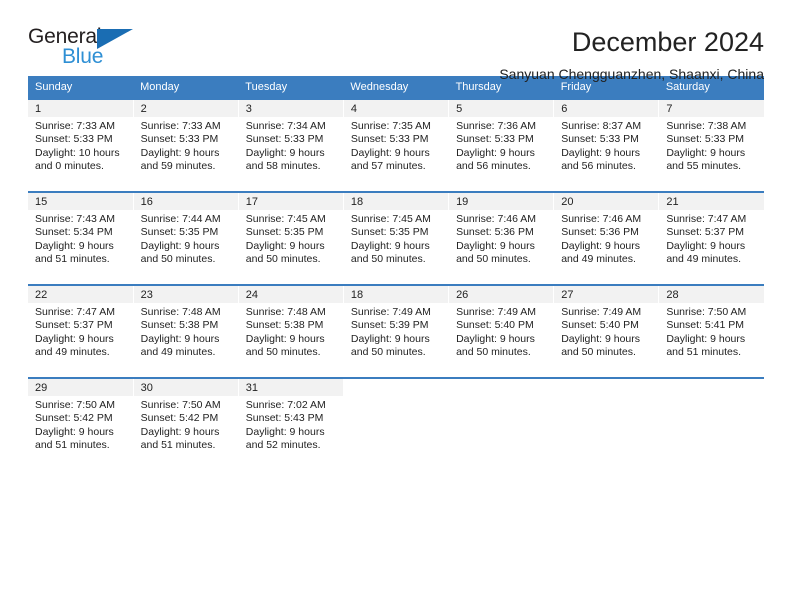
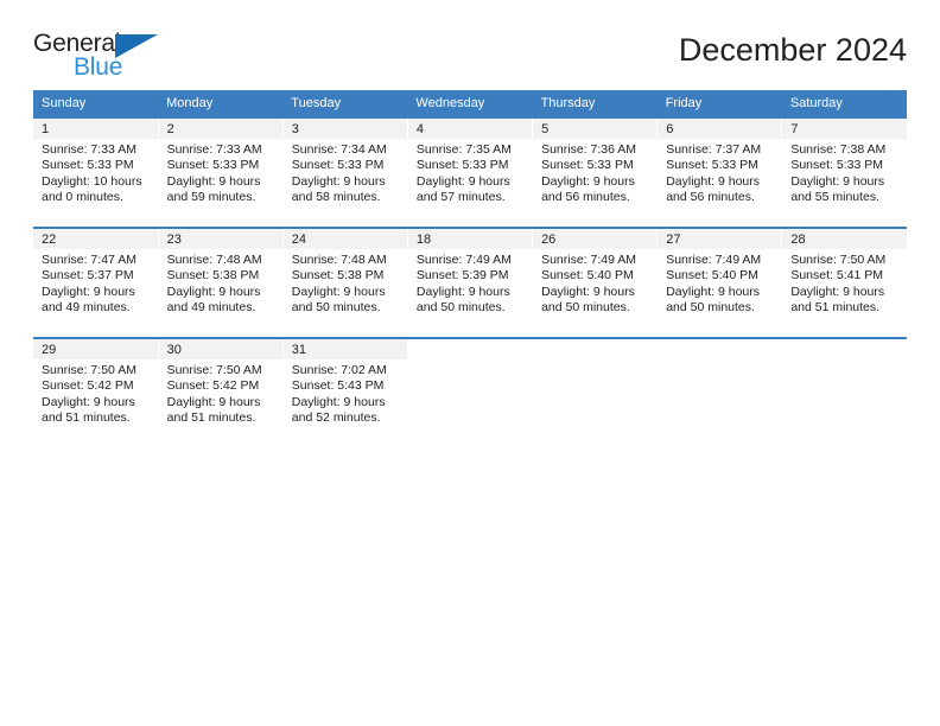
  General
  Blue
  December 2024
- Sanyuan Chengguanzhen, Shaanxi, China
  Sunday	Monday	Tuesday	Wednesday	Thursday	Friday	Saturday
- 1Sunrise: 7:33 AMSunset: 5:33 PMDaylight: 10 hoursand 0 minutes.	2Sunrise: 7:33 AMSunset: 5:33 PMDaylight: 9 hoursand 59 minutes.	3Sunrise: 7:34 AMSunset: 5:33 PMDaylight: 9 hoursand 58 minutes.	4Sunrise: 7:35 AMSunset: 5:33 PMDaylight: 9 hoursand 57 minutes.	5Sunrise: 7:36 AMSunset: 5:33 PMDaylight: 9 hoursand 56 minutes.	6Sunrise: 8:37 AMSunset: 5:33 PMDaylight: 9 hoursand 56 minutes.	7Sunrise: 7:38 AMSunset: 5:33 PMDaylight: 9 hoursand 55 minutes.
+ 1Sunrise: 7:33 AMSunset: 5:33 PMDaylight: 10 hoursand 0 minutes.	2Sunrise: 7:33 AMSunset: 5:33 PMDaylight: 9 hoursand 59 minutes.	3Sunrise: 7:34 AMSunset: 5:33 PMDaylight: 9 hoursand 58 minutes.	4Sunrise: 7:35 AMSunset: 5:33 PMDaylight: 9 hoursand 57 minutes.	5Sunrise: 7:36 AMSunset: 5:33 PMDaylight: 9 hoursand 56 minutes.	6Sunrise: 7:37 AMSunset: 5:33 PMDaylight: 9 hoursand 56 minutes.	7Sunrise: 7:38 AMSunset: 5:33 PMDaylight: 9 hoursand 55 minutes.
- 15Sunrise: 7:43 AMSunset: 5:34 PMDaylight: 9 hoursand 51 minutes.	16Sunrise: 7:44 AMSunset: 5:35 PMDaylight: 9 hoursand 50 minutes.	17Sunrise: 7:45 AMSunset: 5:35 PMDaylight: 9 hoursand 50 minutes.	18Sunrise: 7:45 AMSunset: 5:35 PMDaylight: 9 hoursand 50 minutes.	19Sunrise: 7:46 AMSunset: 5:36 PMDaylight: 9 hoursand 50 minutes.	20Sunrise: 7:46 AMSunset: 5:36 PMDaylight: 9 hoursand 49 minutes.	21Sunrise: 7:47 AMSunset: 5:37 PMDaylight: 9 hoursand 49 minutes.
  22Sunrise: 7:47 AMSunset: 5:37 PMDaylight: 9 hoursand 49 minutes.	23Sunrise: 7:48 AMSunset: 5:38 PMDaylight: 9 hoursand 49 minutes.	24Sunrise: 7:48 AMSunset: 5:38 PMDaylight: 9 hoursand 50 minutes.	18Sunrise: 7:49 AMSunset: 5:39 PMDaylight: 9 hoursand 50 minutes.	26Sunrise: 7:49 AMSunset: 5:40 PMDaylight: 9 hoursand 50 minutes.	27Sunrise: 7:49 AMSunset: 5:40 PMDaylight: 9 hoursand 50 minutes.	28Sunrise: 7:50 AMSunset: 5:41 PMDaylight: 9 hoursand 51 minutes.
  29Sunrise: 7:50 AMSunset: 5:42 PMDaylight: 9 hoursand 51 minutes.	30Sunrise: 7:50 AMSunset: 5:42 PMDaylight: 9 hoursand 51 minutes.	31Sunrise: 7:02 AMSunset: 5:43 PMDaylight: 9 hoursand 52 minutes.
